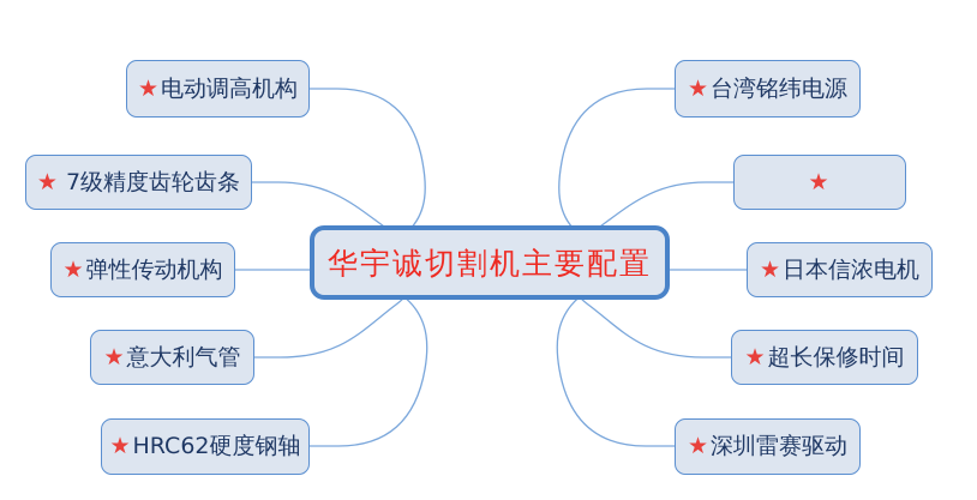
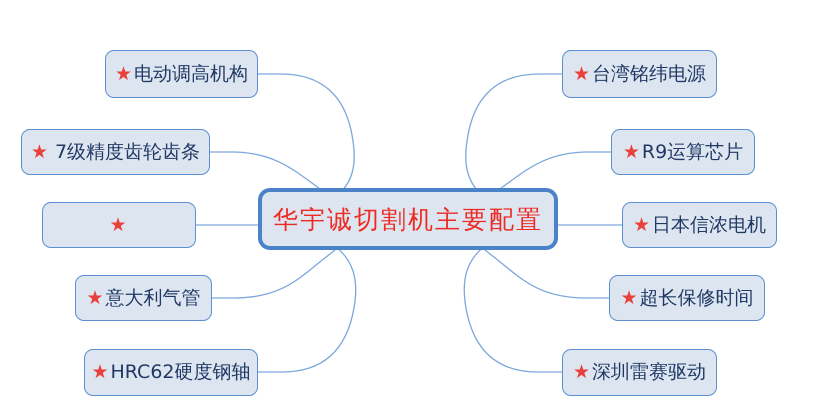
  华宇诚切割机主要配置
  ★
  电动调高机构
  ★
  7级精度齿轮齿条
  ★
- 弹性传动机构
  ★
  意大利气管
  ★
  HRC62硬度钢轴
  ★
  台湾铭纬电源
  ★
+ R9运算芯片
  ★
  日本信浓电机
  ★
  超长保修时间
  ★
  深圳雷赛驱动
